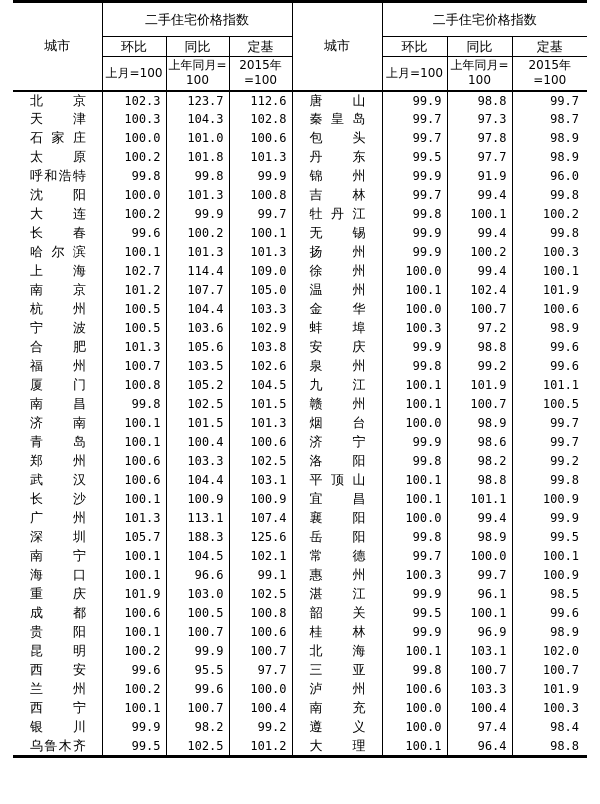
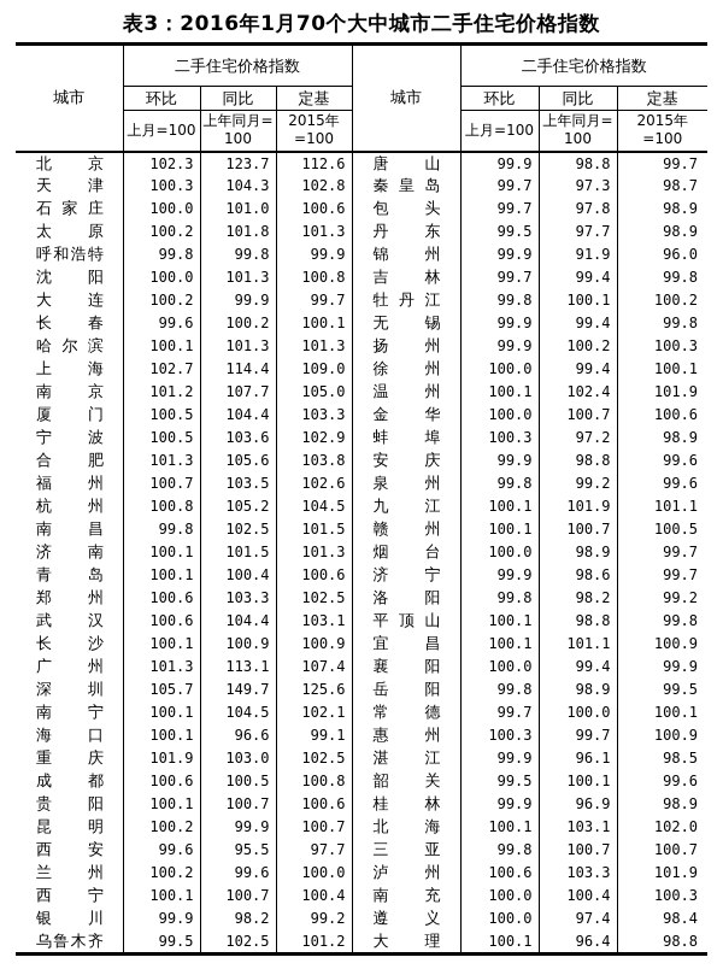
+ 表3：2016年1月70个大中城市二手住宅价格指数
  城市	二手住宅价格指数	城市	二手住宅价格指数
  环比	同比	定基	环比	同比	定基
  上月=100	上年同月= 100	2015年 =100	上月=100	上年同月= 100	2015年 =100
  北京	102.3	123.7	112.6	唐山	99.9	98.8	99.7
  天津	100.3	104.3	102.8	秦皇岛	99.7	97.3	98.7
  石家庄	100.0	101.0	100.6	包头	99.7	97.8	98.9
  太原	100.2	101.8	101.3	丹东	99.5	97.7	98.9
  呼和浩特	99.8	99.8	99.9	锦州	99.9	91.9	96.0
  沈阳	100.0	101.3	100.8	吉林	99.7	99.4	99.8
  大连	100.2	99.9	99.7	牡丹江	99.8	100.1	100.2
  长春	99.6	100.2	100.1	无锡	99.9	99.4	99.8
  哈尔滨	100.1	101.3	101.3	扬州	99.9	100.2	100.3
  上海	102.7	114.4	109.0	徐州	100.0	99.4	100.1
  南京	101.2	107.7	105.0	温州	100.1	102.4	101.9
- 杭州	100.5	104.4	103.3	金华	100.0	100.7	100.6
+ 厦门	100.5	104.4	103.3	金华	100.0	100.7	100.6
  宁波	100.5	103.6	102.9	蚌埠	100.3	97.2	98.9
  合肥	101.3	105.6	103.8	安庆	99.9	98.8	99.6
  福州	100.7	103.5	102.6	泉州	99.8	99.2	99.6
- 厦门	100.8	105.2	104.5	九江	100.1	101.9	101.1
+ 杭州	100.8	105.2	104.5	九江	100.1	101.9	101.1
  南昌	99.8	102.5	101.5	赣州	100.1	100.7	100.5
  济南	100.1	101.5	101.3	烟台	100.0	98.9	99.7
  青岛	100.1	100.4	100.6	济宁	99.9	98.6	99.7
  郑州	100.6	103.3	102.5	洛阳	99.8	98.2	99.2
  武汉	100.6	104.4	103.1	平顶山	100.1	98.8	99.8
  长沙	100.1	100.9	100.9	宜昌	100.1	101.1	100.9
  广州	101.3	113.1	107.4	襄阳	100.0	99.4	99.9
- 深圳	105.7	188.3	125.6	岳阳	99.8	98.9	99.5
+ 深圳	105.7	149.7	125.6	岳阳	99.8	98.9	99.5
  南宁	100.1	104.5	102.1	常德	99.7	100.0	100.1
  海口	100.1	96.6	99.1	惠州	100.3	99.7	100.9
  重庆	101.9	103.0	102.5	湛江	99.9	96.1	98.5
  成都	100.6	100.5	100.8	韶关	99.5	100.1	99.6
  贵阳	100.1	100.7	100.6	桂林	99.9	96.9	98.9
  昆明	100.2	99.9	100.7	北海	100.1	103.1	102.0
  西安	99.6	95.5	97.7	三亚	99.8	100.7	100.7
  兰州	100.2	99.6	100.0	泸州	100.6	103.3	101.9
  西宁	100.1	100.7	100.4	南充	100.0	100.4	100.3
  银川	99.9	98.2	99.2	遵义	100.0	97.4	98.4
  乌鲁木齐	99.5	102.5	101.2	大理	100.1	96.4	98.8
